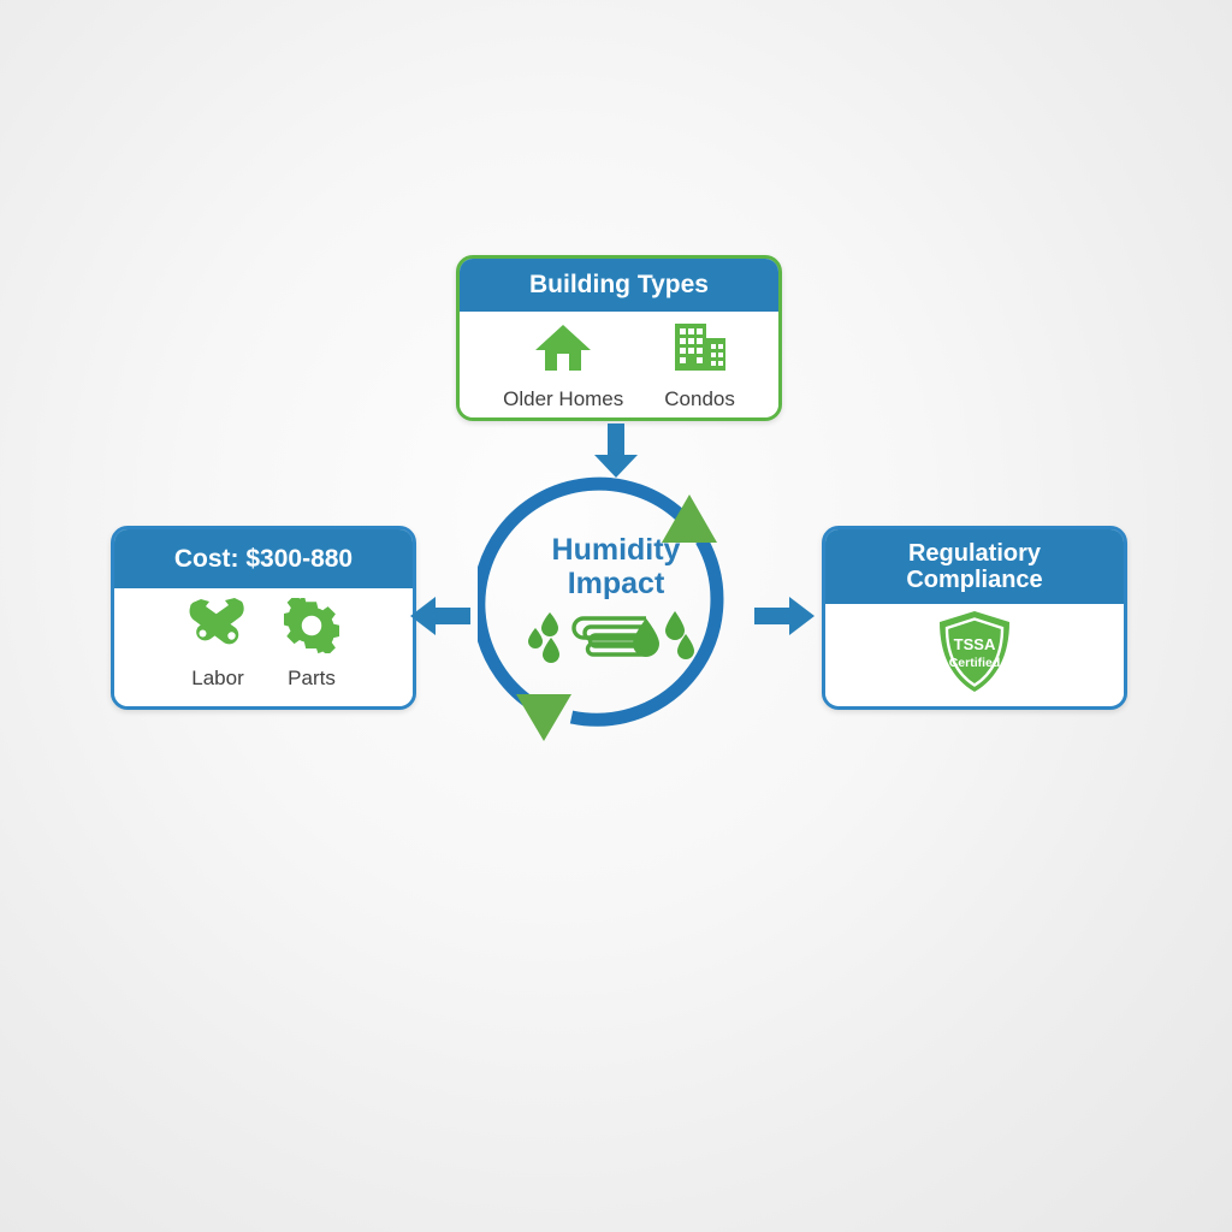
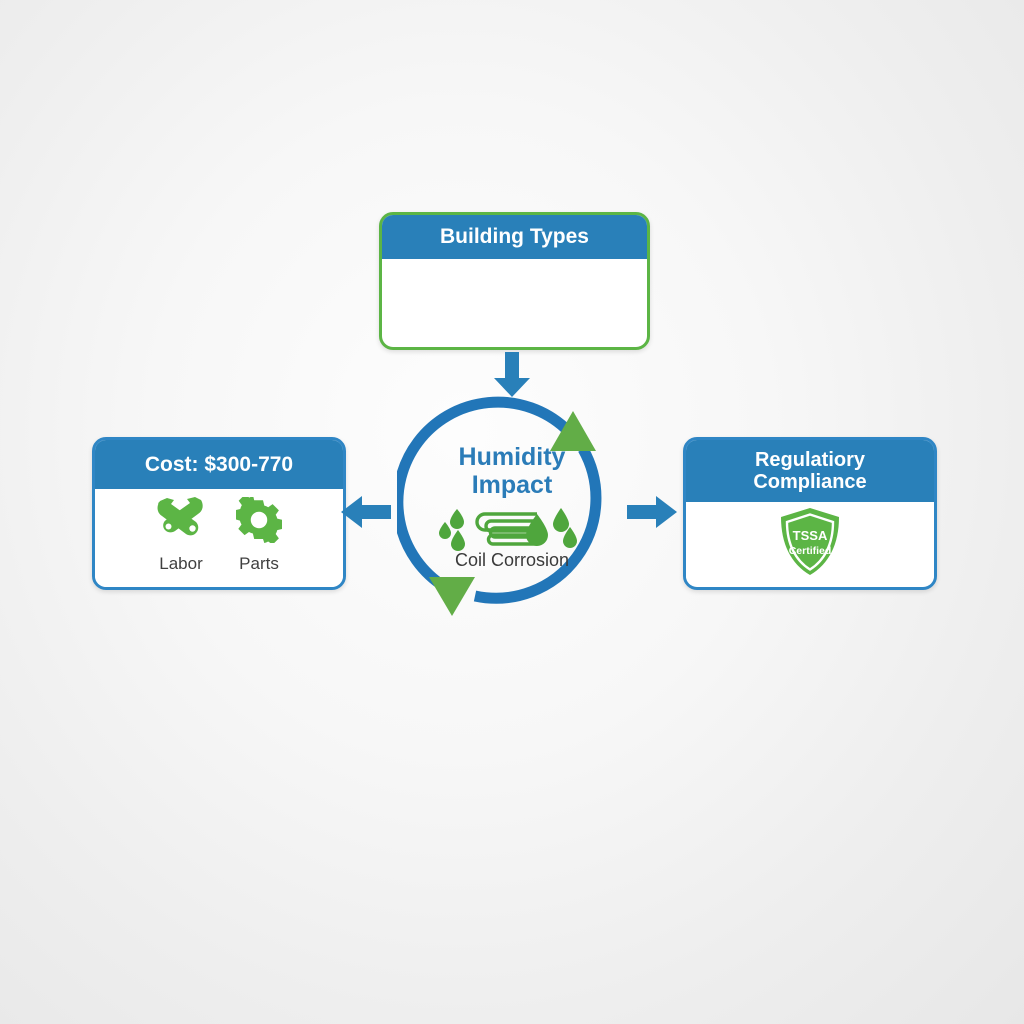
  Building Types
- Older Homes
- Condos
- Cost: $300-880
+ Cost: $300-770
  Labor
  Parts
  Regulatiory
  Compliance
  TSSA
  Certified
  Humidity
  Impact
+ Coil Corrosion
